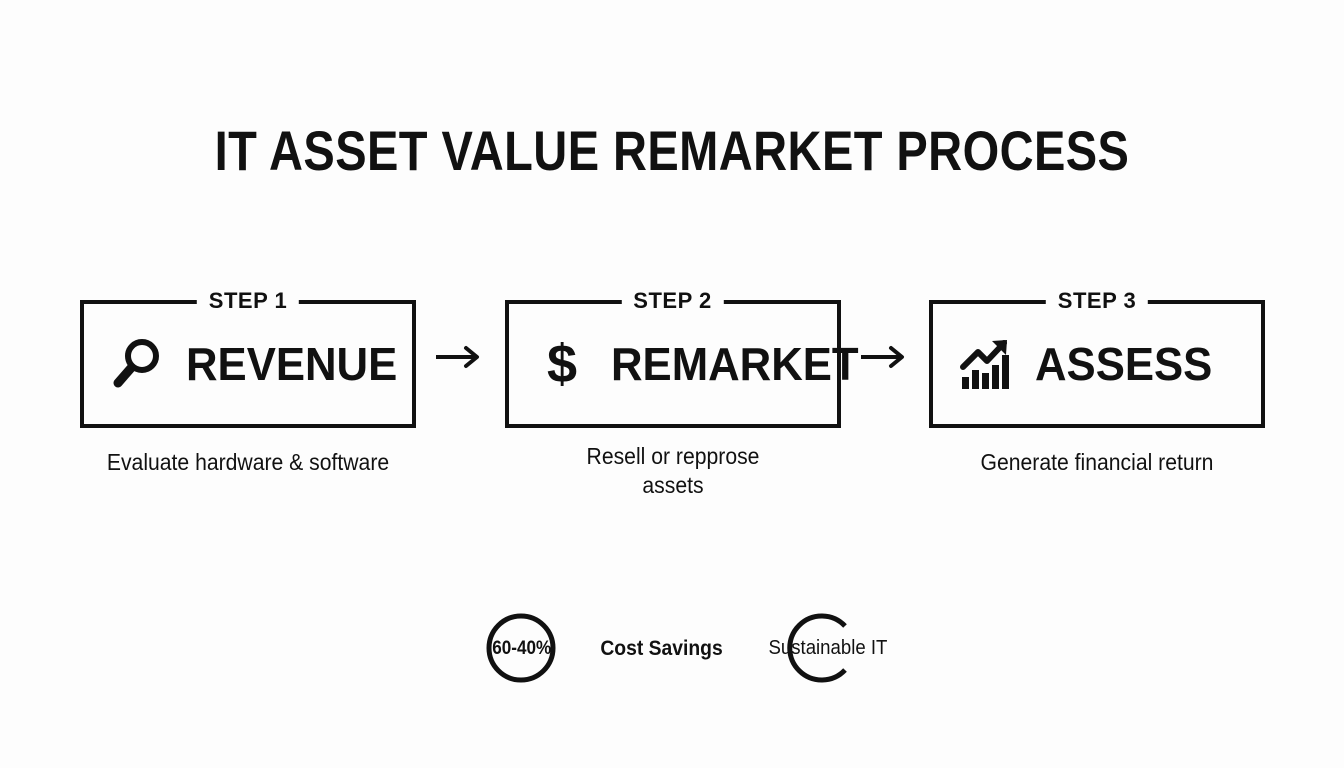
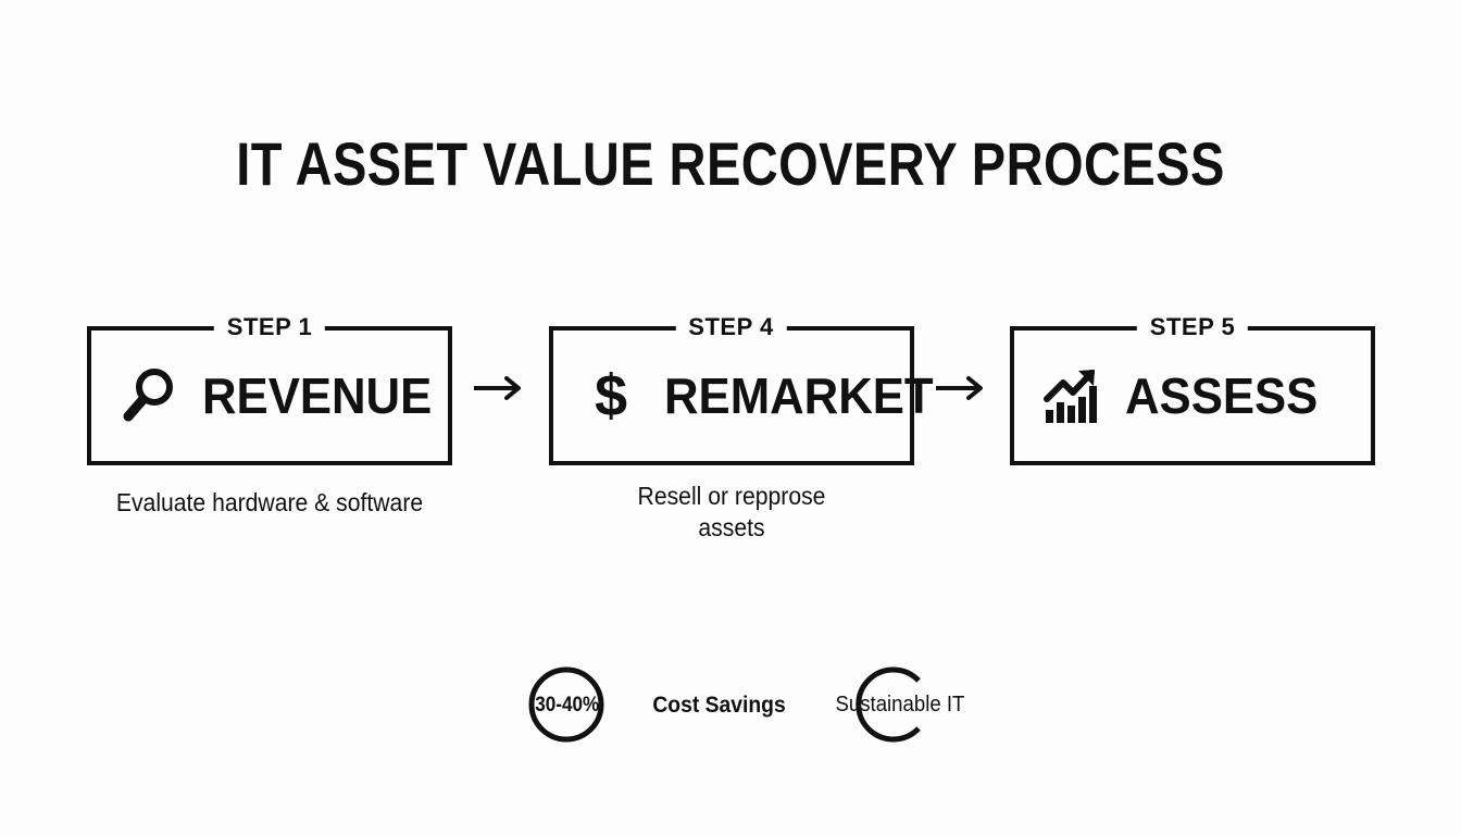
- IT ASSET VALUE REMARKET PROCESS
+ IT ASSET VALUE RECOVERY PROCESS
  STEP 1
  REVENUE
  Evaluate hardware & software
- STEP 2
+ STEP 4
  $
  REMARKET
  Resell or repprose assets
- STEP 3
+ STEP 5
  ASSESS
- Generate financial return
- 60-40%
+ 30-40%
  Cost Savings
  Sustainable IT
